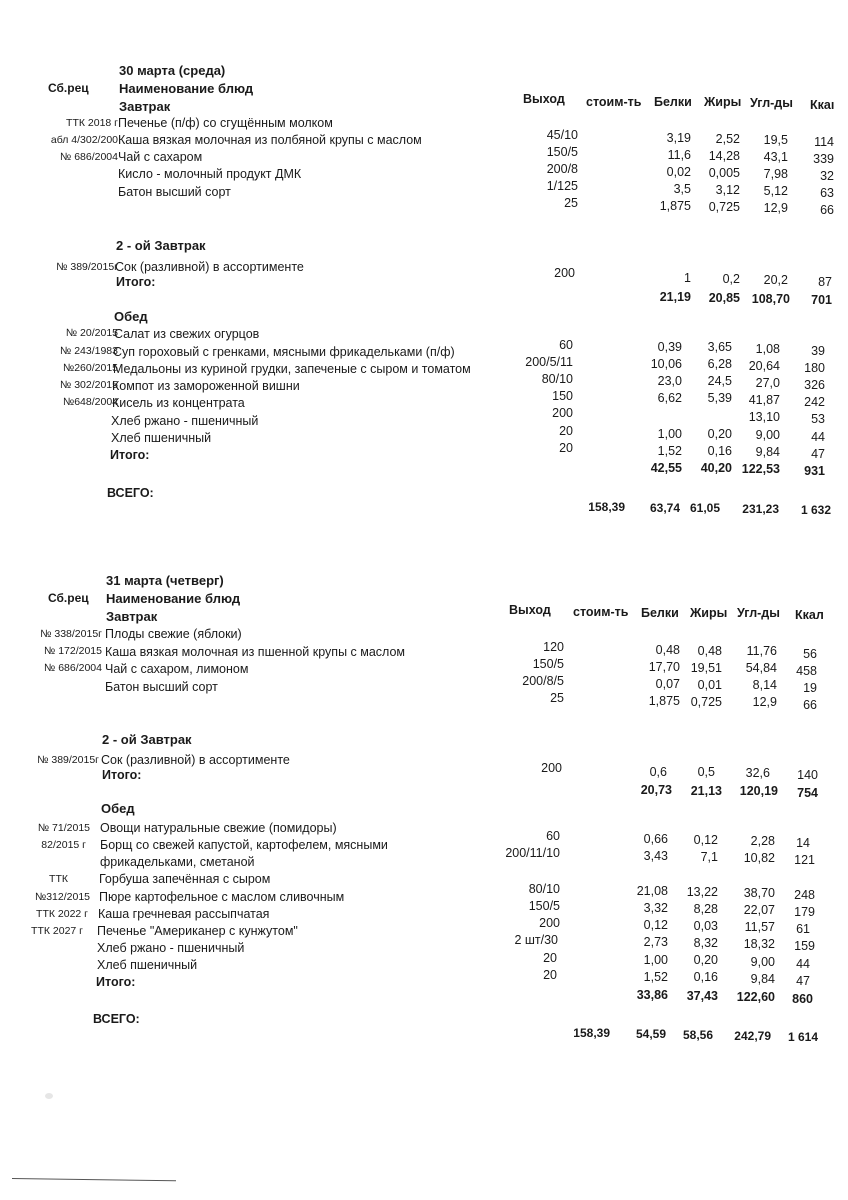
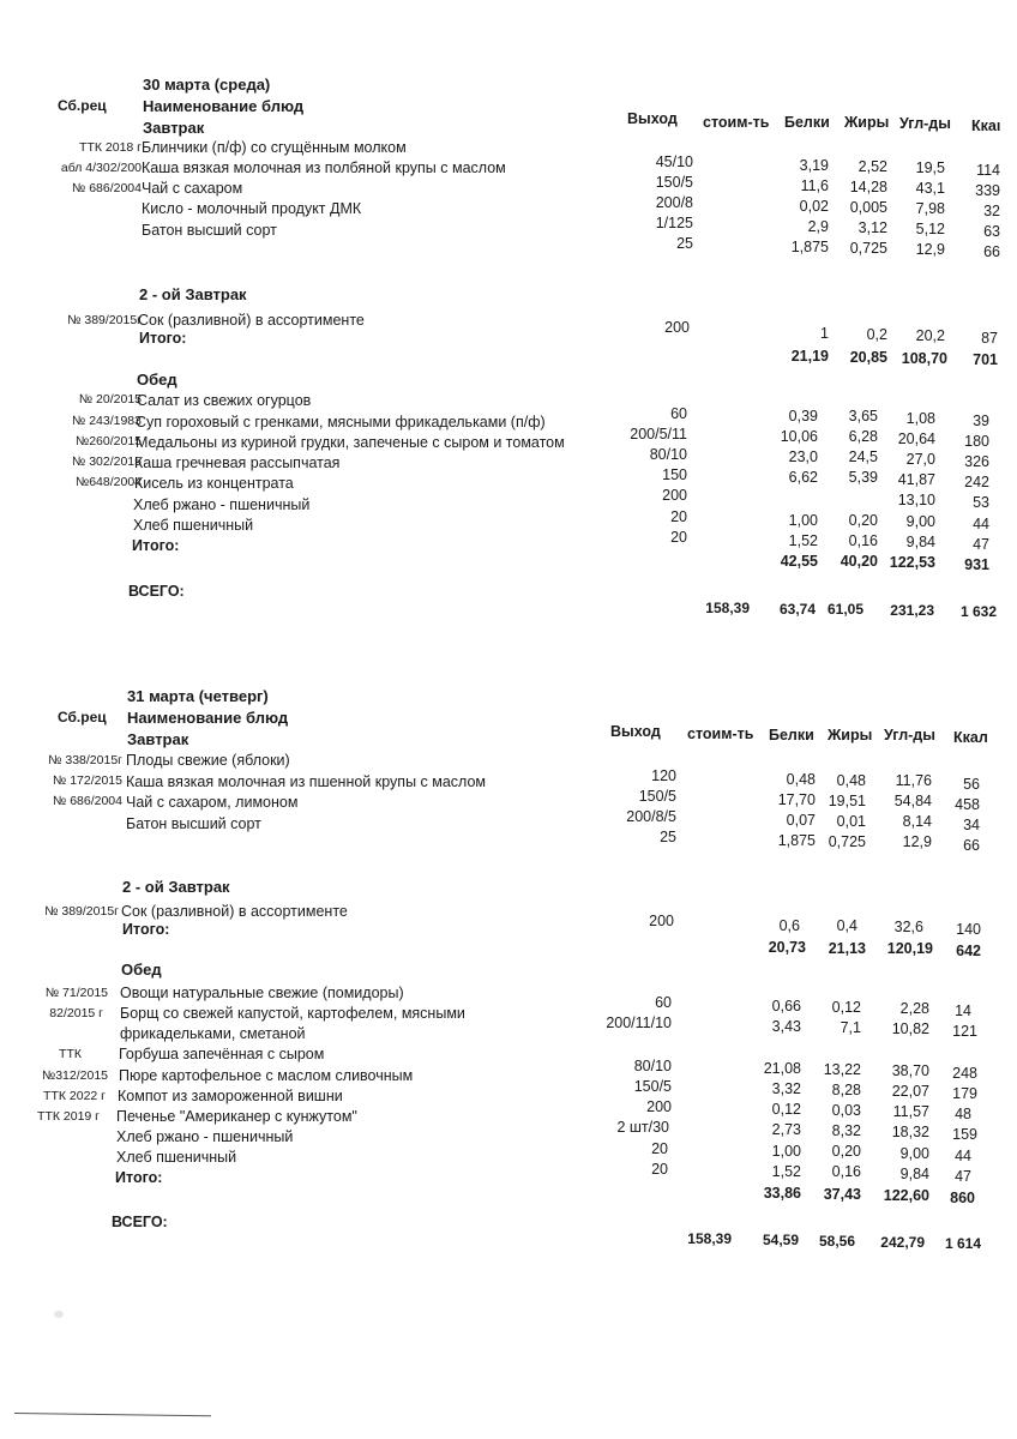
  30 марта (среда)
  Сб.рец
  Наименование блюд
  Завтрак
  Выход
  стоим-ть
  Белки
  Жиры
  Угл-ды
  Ккаı
  ТТК 2018 г
- Печенье (п/ф) со сгущённым молком
+ Блинчики (п/ф) со сгущённым молком
  абл 4/302/200
  Каша вязкая молочная из полбяной крупы с маслом
  № 686/2004
  Чай с сахаром
  Кисло - молочный продукт ДМК
  Батон высший сорт
  45/10
  3,19
  2,52
  19,5
  114
  150/5
  11,6
  14,28
  43,1
  339
  200/8
  0,02
  0,005
  7,98
  32
  1/125
- 3,5
+ 2,9
  3,12
  5,12
  63
  25
  1,875
  0,725
  12,9
  66
  2 - ой Завтрак
  № 389/2015г
  Сок (разливной) в ассортименте
  Итого:
  200
  1
  0,2
  20,2
  87
  21,19
  20,85
  108,70
  701
  Обед
  № 20/2015
  Салат из свежих огурцов
  № 243/1983
  Суп гороховый с гренками, мясными фрикадельками (п/ф)
  №260/2015
  Медальоны из куриной грудки, запеченые с сыром и томатом
  № 302/2015
- Компот из замороженной вишни
+ Каша гречневая рассыпчатая
  №648/2004
  Кисель из концентрата
  Хлеб ржано - пшеничный
  Хлеб пшеничный
  Итого:
  60
  0,39
  3,65
  1,08
  39
  200/5/11
  10,06
  6,28
  20,64
  180
  80/10
  23,0
  24,5
  27,0
  326
  150
  6,62
  5,39
  41,87
  242
  200
  13,10
  53
  20
  1,00
  0,20
  9,00
  44
  20
  1,52
  0,16
  9,84
  47
  42,55
  40,20
  122,53
  931
  ВСЕГО:
  158,39
  63,74
  61,05
  231,23
  1 632
  31 марта (четверг)
  Сб.рец
  Наименование блюд
  Завтрак
  Выход
  стоим-ть
  Белки
  Жиры
  Угл-ды
  Ккал
  № 338/2015г
  Плоды свежие (яблоки)
  № 172/2015
  Каша вязкая молочная из пшенной крупы с маслом
  № 686/2004
  Чай с сахаром, лимоном
  Батон высший сорт
  120
  0,48
  0,48
  11,76
  56
  150/5
  17,70
  19,51
  54,84
  458
  200/8/5
  0,07
  0,01
  8,14
- 19
+ 34
  25
  1,875
  0,725
  12,9
  66
  2 - ой Завтрак
  № 389/2015г
  Сок (разливной) в ассортименте
  Итого:
  200
  0,6
- 0,5
+ 0,4
  32,6
  140
  20,73
  21,13
  120,19
- 754
+ 642
  Обед
  № 71/2015
  Овощи натуральные свежие (помидоры)
  82/2015 г
  Борщ со свежей капустой, картофелем, мясными
  фрикадельками, сметаной
  ТТК
  Горбуша запечённая с сыром
  №312/2015
  Пюре картофельное с маслом сливочным
  ТТК 2022 г
- Каша гречневая рассыпчатая
+ Компот из замороженной вишни
- ТТК 2027 г
+ ТТК 2019 г
  Печенье "Американер с кунжутом"
  Хлеб ржано - пшеничный
  Хлеб пшеничный
  Итого:
  60
  0,66
  0,12
  2,28
  14
  200/11/10
  3,43
  7,1
  10,82
  121
  80/10
  21,08
  13,22
  38,70
  248
  150/5
  3,32
  8,28
  22,07
  179
  200
  0,12
  0,03
  11,57
- 61
+ 48
  2 шт/30
  2,73
  8,32
  18,32
  159
  20
  1,00
  0,20
  9,00
  44
  20
  1,52
  0,16
  9,84
  47
  33,86
  37,43
  122,60
  860
  ВСЕГО:
  158,39
  54,59
  58,56
  242,79
  1 614
